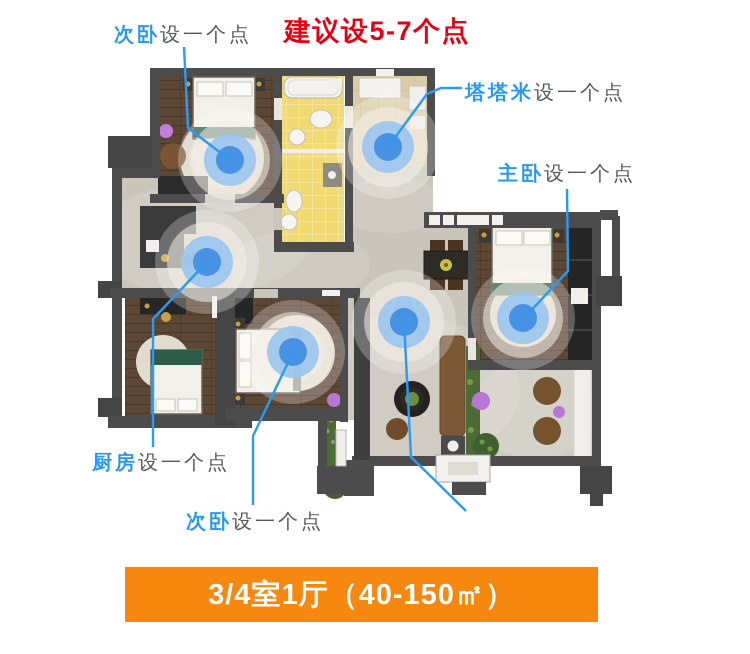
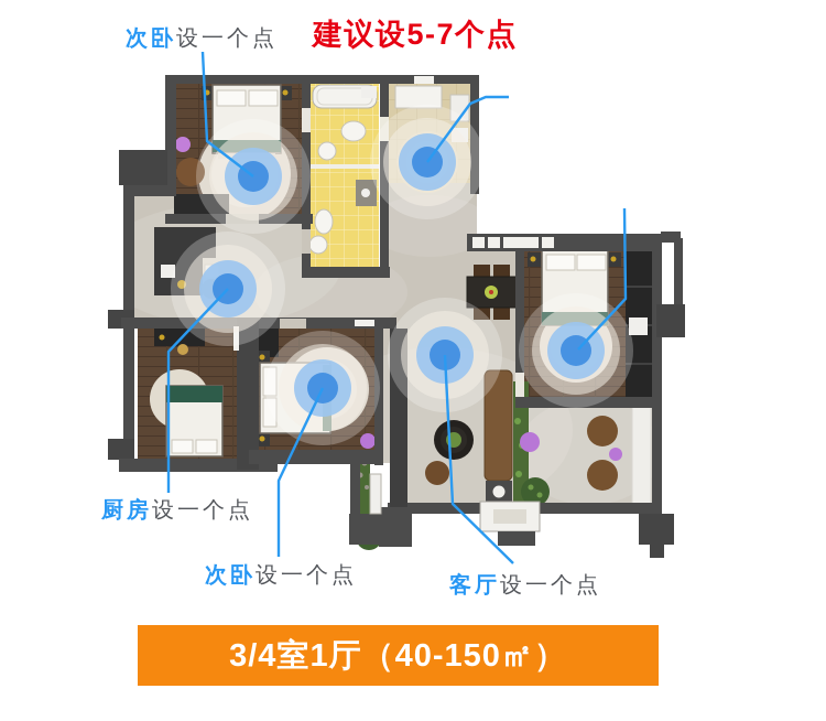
  次卧设一个点
- 塔塔米设一个点
- 主卧设一个点
  厨房设一个点
  次卧设一个点
+ 客厅设一个点
  建议设5-7个点
  3/4室1厅（40-150㎡）
